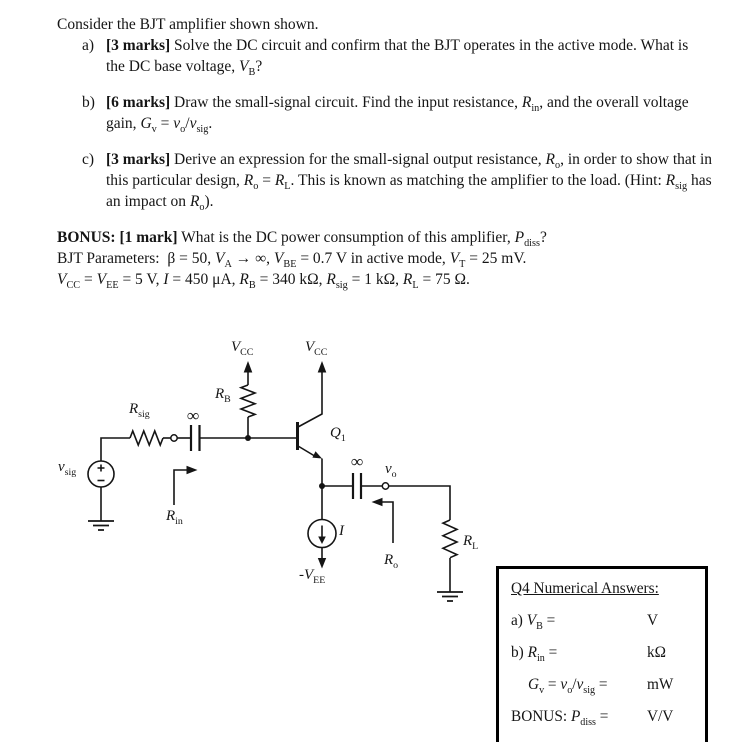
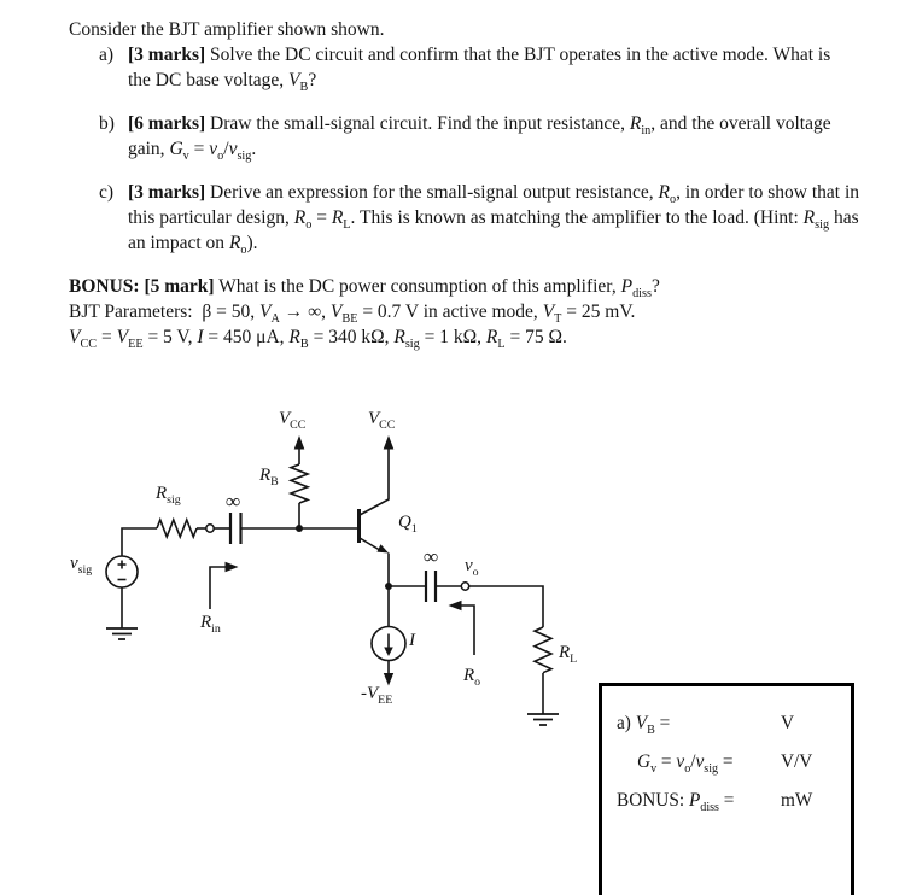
  Consider the BJT amplifier shown shown.
  a)
  [3 marks] Solve the DC circuit and confirm that the BJT operates in the active mode. What is
  the DC base voltage, VB?
  b)
  [6 marks] Draw the small-signal circuit. Find the input resistance, Rin, and the overall voltage
  gain, Gv = vo/vsig.
  c)
  [3 marks] Derive an expression for the small-signal output resistance, Ro, in order to show that in
  this particular design, Ro = RL. This is known as matching the amplifier to the load. (Hint: Rsig has
  an impact on Ro).
- BONUS: [1 mark] What is the DC power consumption of this amplifier, Pdiss?
+ BONUS: [5 mark] What is the DC power consumption of this amplifier, Pdiss?
  BJT Parameters: β = 50, VA → ∞, VBE = 0.7 V in active mode, VT = 25 mV.
  VCC = VEE = 5 V, I = 450 μA, RB = 340 kΩ, Rsig = 1 kΩ, RL = 75 Ω.
  vsig
  Rsig
  ∞
  RB
  VCC
  VCC
  Q1
  Rin
  I
  -VEE
  ∞
  vo
  Ro
  RL
- Q4 Numerical Answers:
  a) VB =
  V
- b) Rin =
- kΩ
  Gv = vo/vsig =
- mW
+ V/V
  BONUS: Pdiss =
- V/V
+ mW
